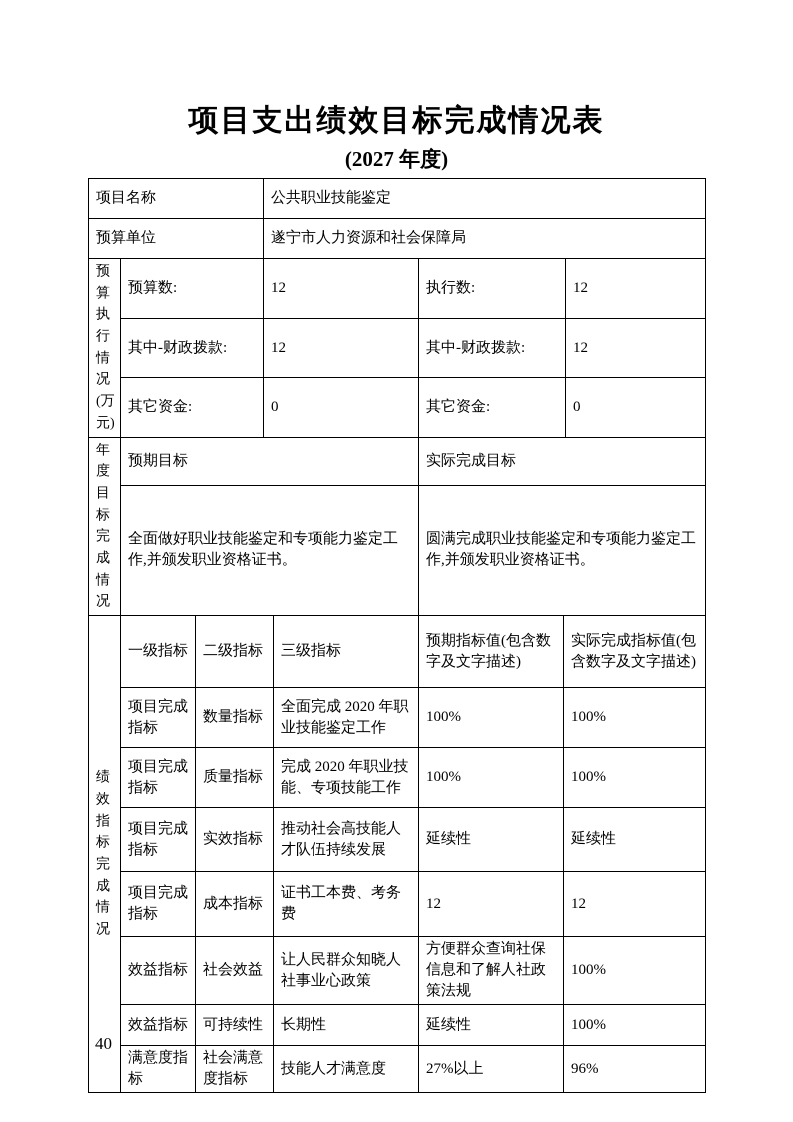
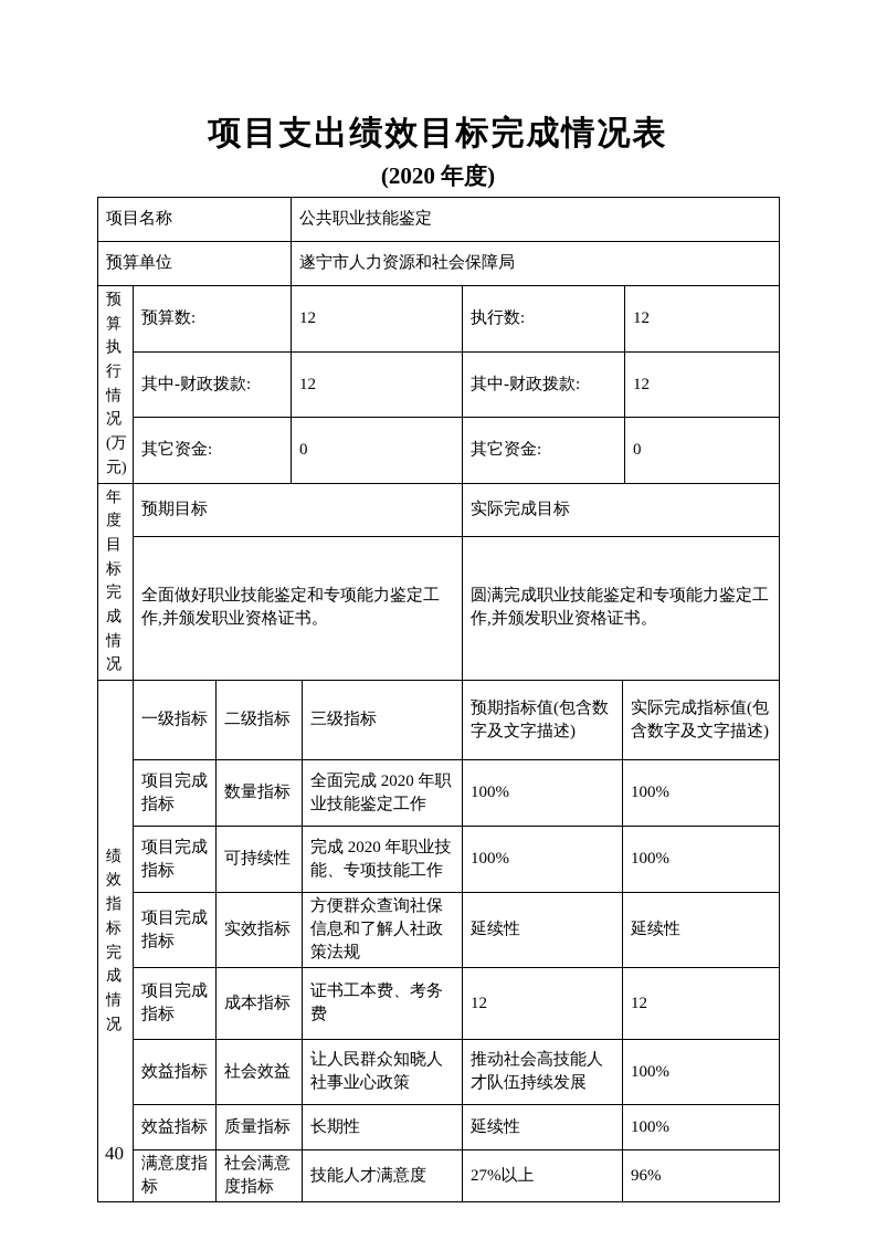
  项目支出绩效目标完成情况表
- (2027 年度)
+ (2020 年度)
  项目名称	公共职业技能鉴定
  预算单位	遂宁市人力资源和社会保障局
  预算执行情况(万元)	预算数:	12	执行数:	12
  其中-财政拨款:	12	其中-财政拨款:	12
  其它资金:	0	其它资金:	0
  年度目标完成情况	预期目标	实际完成目标
  全面做好职业技能鉴定和专项能力鉴定工作,并颁发职业资格证书。	圆满完成职业技能鉴定和专项能力鉴定工作,并颁发职业资格证书。
  绩效指标完成情况	一级指标	二级指标	三级指标	预期指标值(包含数字及文字描述)	实际完成指标值(包含数字及文字描述)
  项目完成指标	数量指标	全面完成 2020 年职业技能鉴定工作	100%	100%
- 项目完成指标	质量指标	完成 2020 年职业技能、专项技能工作	100%	100%
+ 项目完成指标	可持续性	完成 2020 年职业技能、专项技能工作	100%	100%
- 项目完成指标	实效指标	推动社会高技能人才队伍持续发展	延续性	延续性
+ 项目完成指标	实效指标	方便群众查询社保信息和了解人社政策法规	延续性	延续性
  项目完成指标	成本指标	证书工本费、考务费	12	12
- 效益指标	社会效益	让人民群众知晓人社事业心政策	方便群众查询社保信息和了解人社政策法规	100%
+ 效益指标	社会效益	让人民群众知晓人社事业心政策	推动社会高技能人才队伍持续发展	100%
- 效益指标	可持续性	长期性	延续性	100%
+ 效益指标	质量指标	长期性	延续性	100%
  满意度指标	社会满意度指标	技能人才满意度	27%以上	96%
  40
